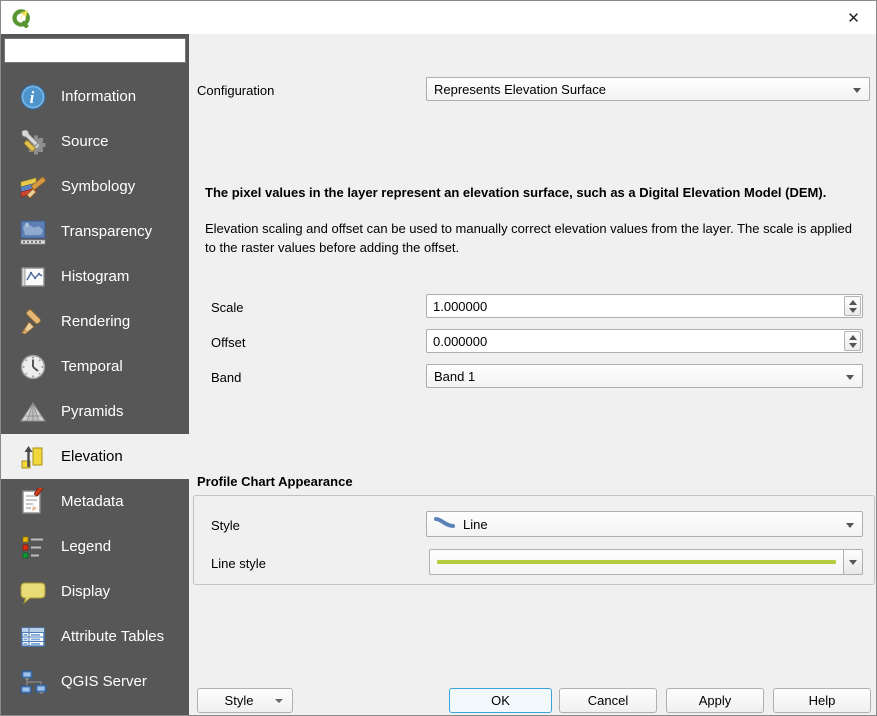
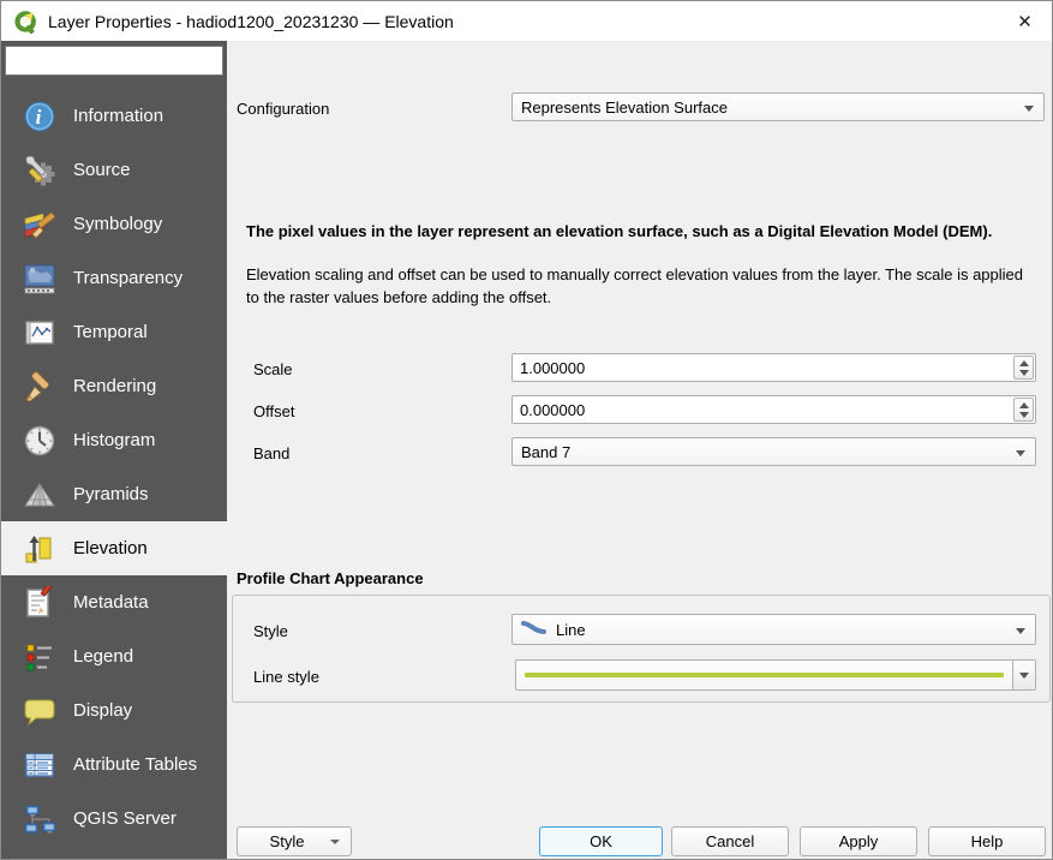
+ Layer Properties - hadiod1200_20231230 — Elevation
  ✕
  i
  Information
  Source
  Symbology
  Transparency
- Histogram
+ Temporal
  Rendering
- Temporal
+ Histogram
  Pyramids
  Elevation
  Metadata
  Legend
  Display
  Attribute Tables
  QGIS Server
  Configuration
  Represents Elevation Surface
  The pixel values in the layer represent an elevation surface, such as a Digital Elevation Model (DEM).
  Elevation scaling and offset can be used to manually correct elevation values from the layer. The scale is applied to the raster values before adding the offset.
  Scale
  1.000000
  Offset
  0.000000
  Band
- Band 1
+ Band 7
  Profile Chart Appearance
  Style
  Line
  Line style
  Style
  OK
  Cancel
  Apply
  Help
